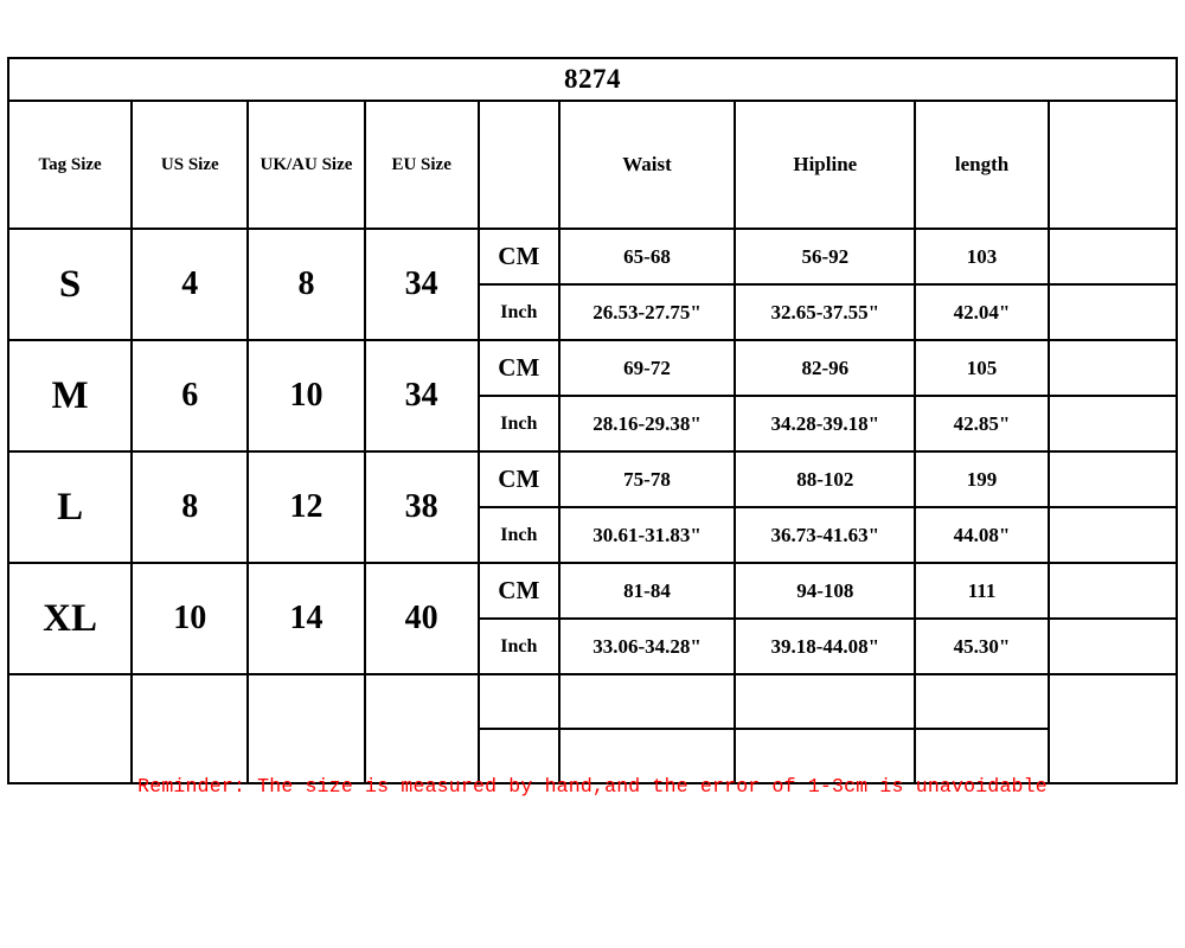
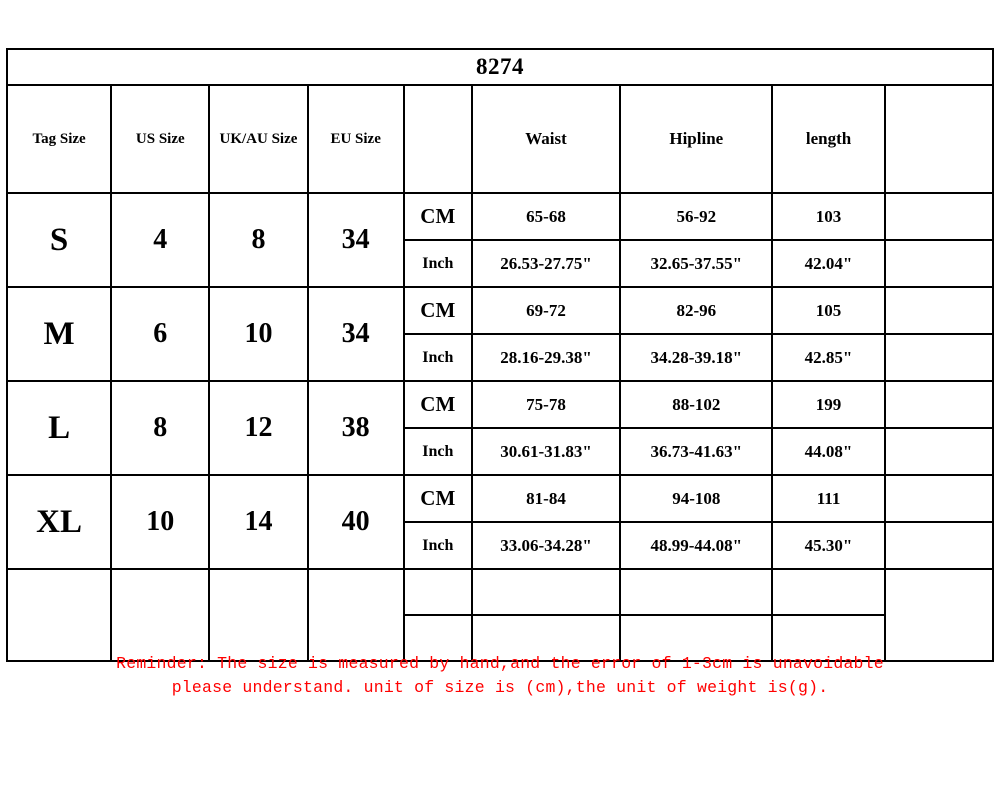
  8274
  Tag Size	US Size	UK/AU Size	EU Size		Waist	Hipline	length
  S	4	8	34	CM	65-68	56-92	103
  Inch	26.53-27.75"	32.65-37.55"	42.04"
  M	6	10	34	CM	69-72	82-96	105
  Inch	28.16-29.38"	34.28-39.18"	42.85"
  L	8	12	38	CM	75-78	88-102	199
  Inch	30.61-31.83"	36.73-41.63"	44.08"
  XL	10	14	40	CM	81-84	94-108	111
- Inch	33.06-34.28"	39.18-44.08"	45.30"
+ Inch	33.06-34.28"	48.99-44.08"	45.30"
  Reminder: The size is measured by hand,and the error of 1-3cm is unavoidable
+ please understand. unit of size is (cm),the unit of weight is(g).
